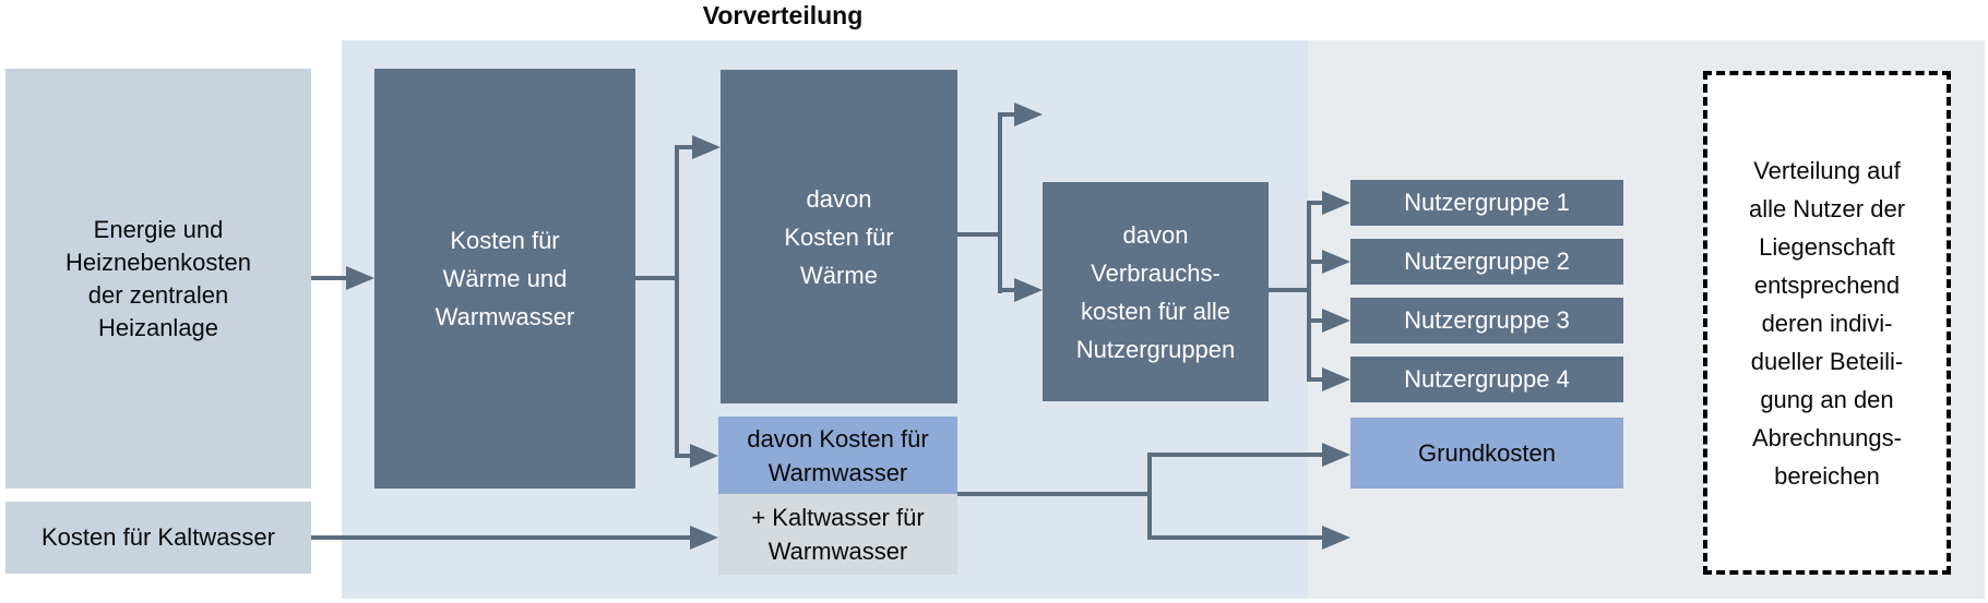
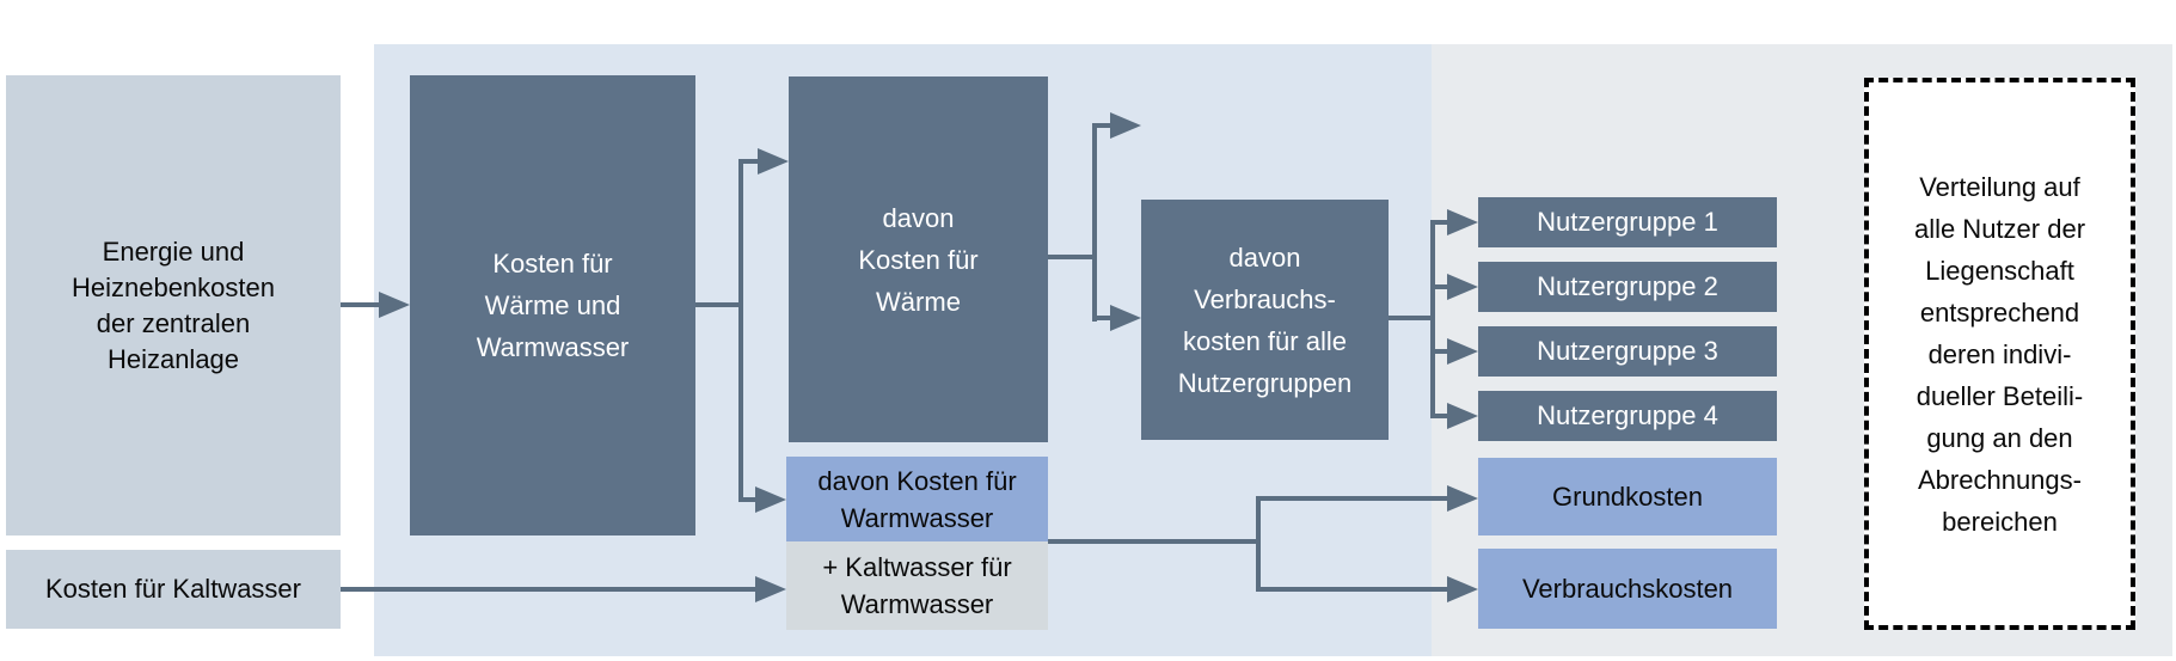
- Vorverteilung
  Energie und
  Heiznebenkosten
  der zentralen
  Heizanlage
  Kosten für Kaltwasser
  Kosten für
  Wärme und
  Warmwasser
  davon
  Kosten für
  Wärme
  davon Kosten für
  Warmwasser
  + Kaltwasser für
  Warmwasser
  davon
  Verbrauchs-
  kosten für alle
  Nutzergruppen
  Nutzergruppe 1
  Nutzergruppe 2
  Nutzergruppe 3
  Nutzergruppe 4
  Grundkosten
+ Verbrauchskosten
  Verteilung auf
  alle Nutzer der
  Liegenschaft
  entsprechend
  deren indivi-
  dueller Beteili-
  gung an den
  Abrechnungs-
  bereichen
